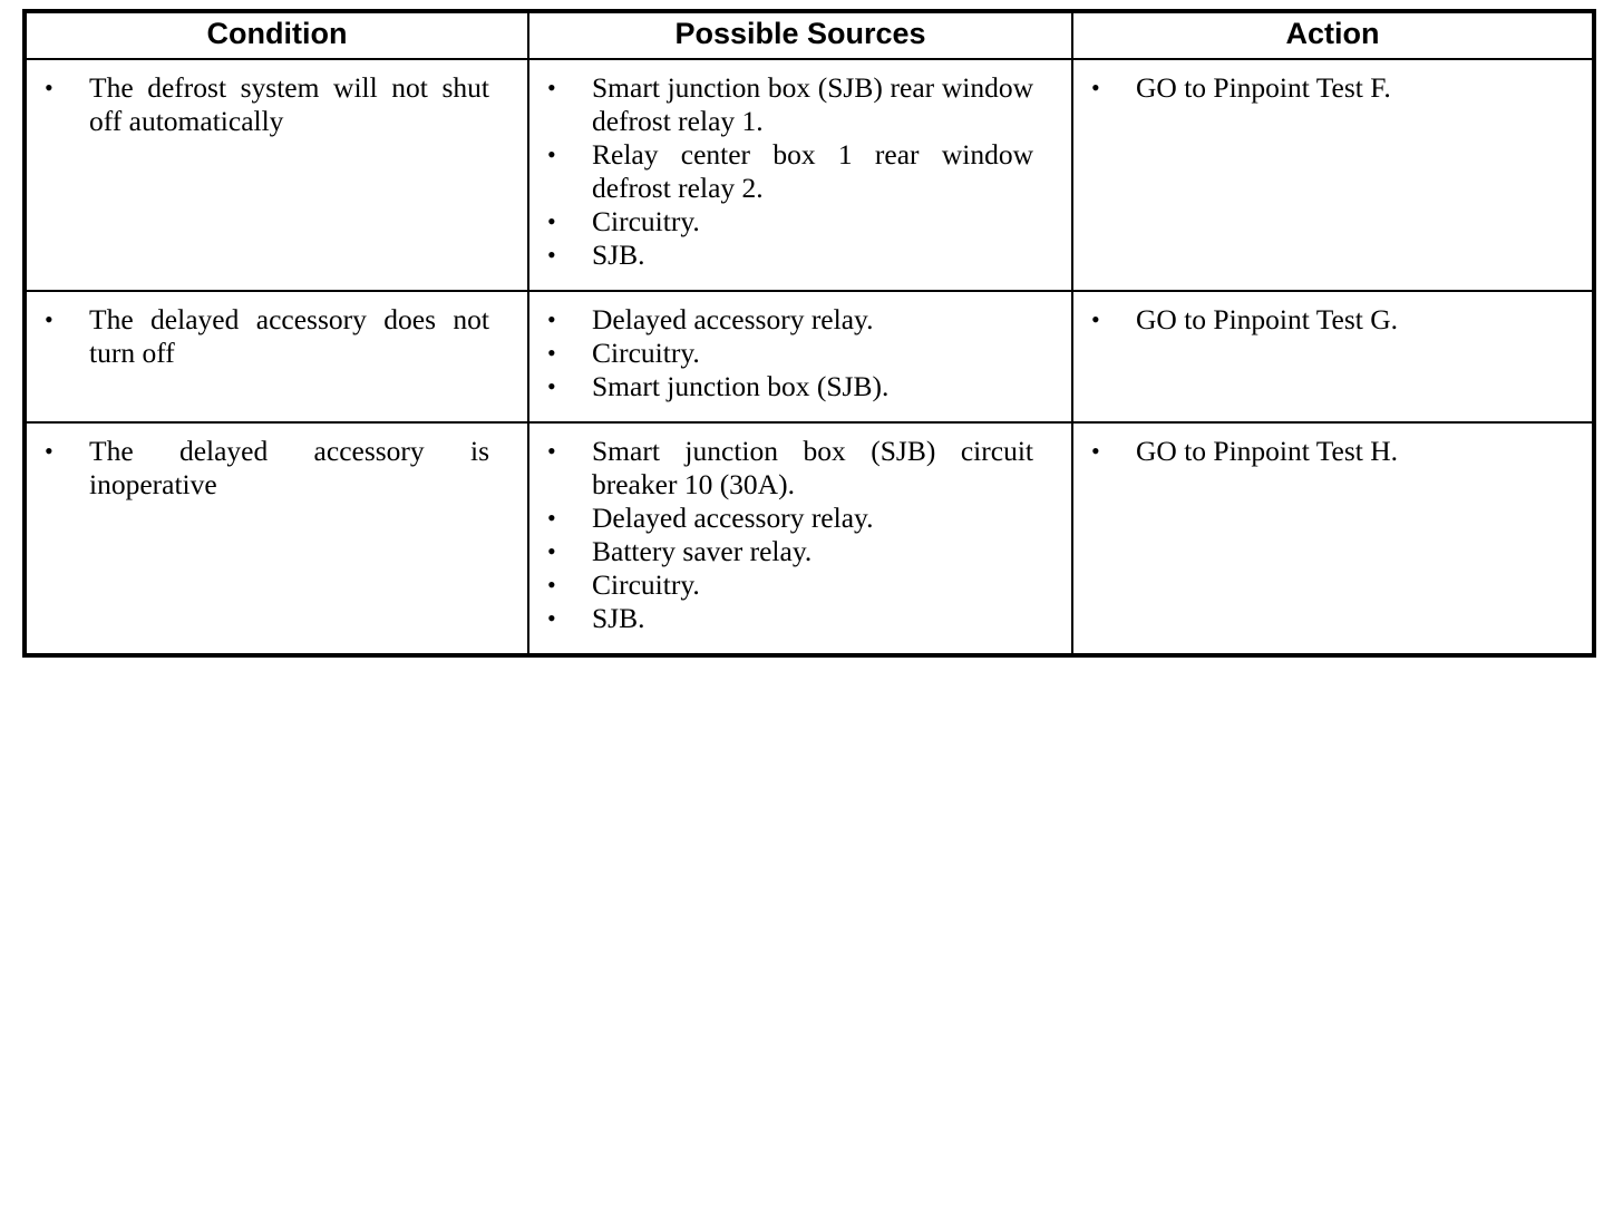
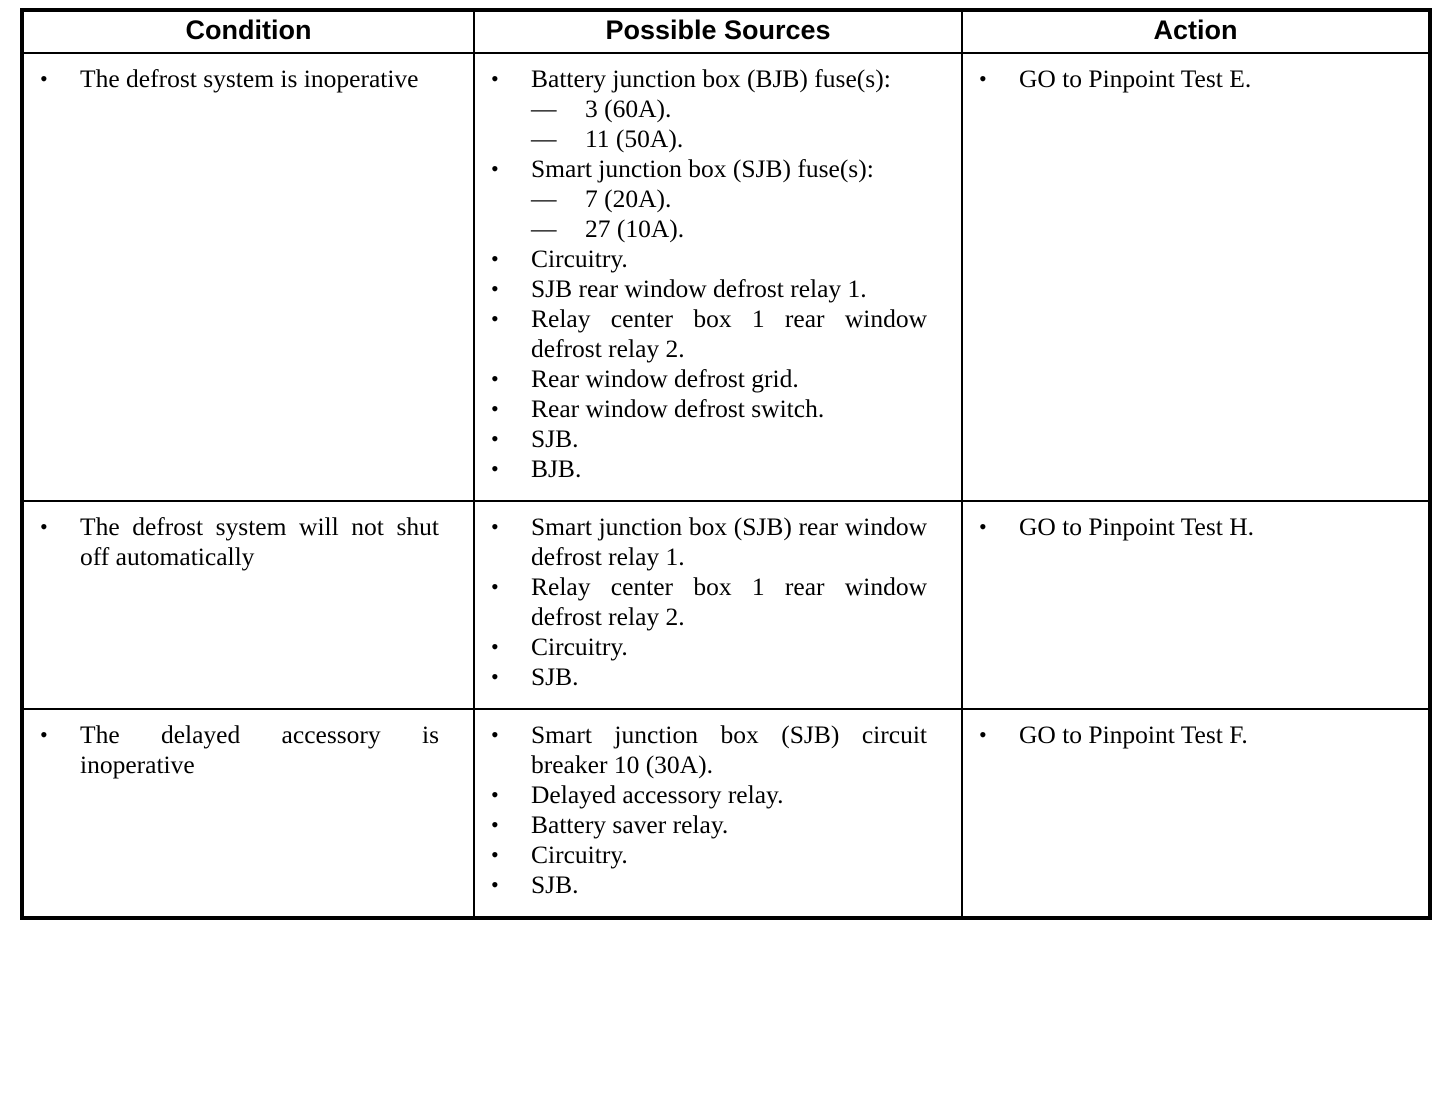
  Condition	Possible Sources	Action
+ • The defrost system is inoperative	• Battery junction box (BJB) fuse(s):— 3 (60A).— 11 (50A).• Smart junction box (SJB) fuse(s):— 7 (20A).— 27 (10A).• Circuitry.• SJB rear window defrost relay 1.• Relay center box 1 rear window defrost relay 2.• Rear window defrost grid.• Rear window defrost switch.• SJB.• BJB.	• GO to Pinpoint Test E.
- • The defrost system will not shut off automatically	• Smart junction box (SJB) rear window defrost relay 1.• Relay center box 1 rear window defrost relay 2.• Circuitry.• SJB.	• GO to Pinpoint Test F.
+ • The defrost system will not shut off automatically	• Smart junction box (SJB) rear window defrost relay 1.• Relay center box 1 rear window defrost relay 2.• Circuitry.• SJB.	• GO to Pinpoint Test H.
- • The delayed accessory does not turn off	• Delayed accessory relay.• Circuitry.• Smart junction box (SJB).	• GO to Pinpoint Test G.
- • The delayed accessory is inoperative	• Smart junction box (SJB) circuit breaker 10 (30A).• Delayed accessory relay.• Battery saver relay.• Circuitry.• SJB.	• GO to Pinpoint Test H.
+ • The delayed accessory is inoperative	• Smart junction box (SJB) circuit breaker 10 (30A).• Delayed accessory relay.• Battery saver relay.• Circuitry.• SJB.	• GO to Pinpoint Test F.
